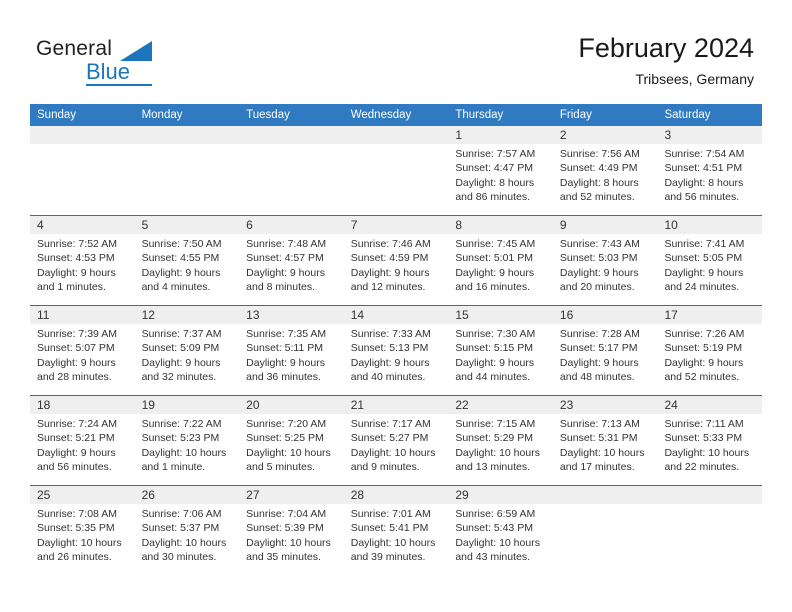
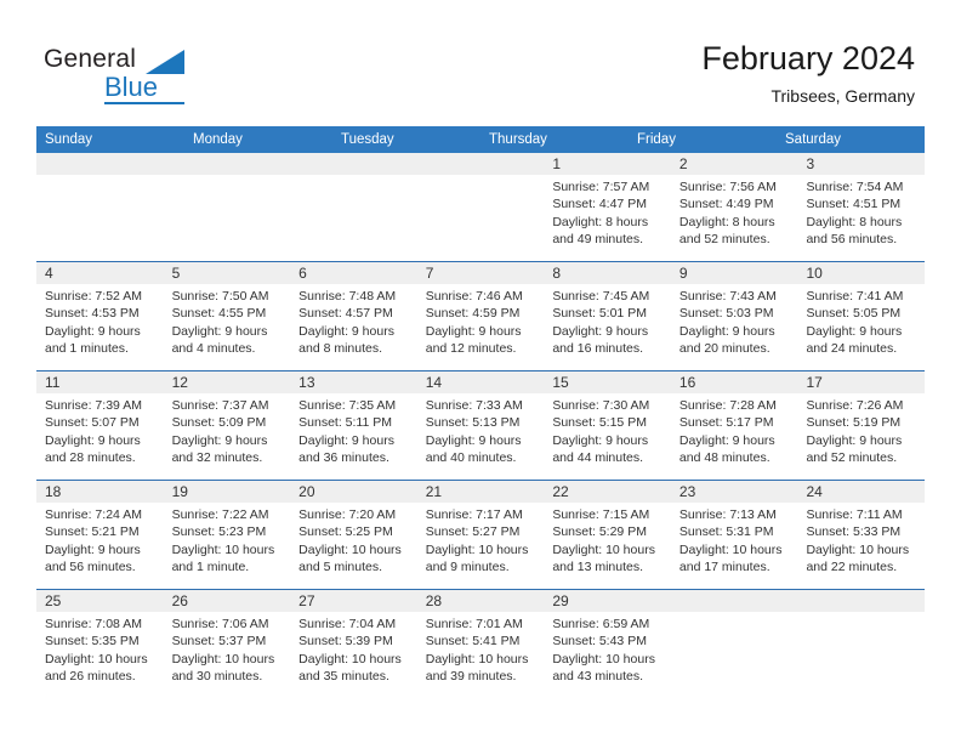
  General
  Blue
  February 2024
  Tribsees, Germany
  Sunday
  Monday
  Tuesday
- Wednesday
  Thursday
  Friday
  Saturday
  1
  2
  3
  Sunrise: 7:57 AM
  Sunset: 4:47 PM
  Daylight: 8 hours
- and 86 minutes.
+ and 49 minutes.
  Sunrise: 7:56 AM
  Sunset: 4:49 PM
  Daylight: 8 hours
  and 52 minutes.
  Sunrise: 7:54 AM
  Sunset: 4:51 PM
  Daylight: 8 hours
  and 56 minutes.
  4
  5
  6
  7
  8
  9
  10
  Sunrise: 7:52 AM
  Sunset: 4:53 PM
  Daylight: 9 hours
  and 1 minutes.
  Sunrise: 7:50 AM
  Sunset: 4:55 PM
  Daylight: 9 hours
  and 4 minutes.
  Sunrise: 7:48 AM
  Sunset: 4:57 PM
  Daylight: 9 hours
  and 8 minutes.
  Sunrise: 7:46 AM
  Sunset: 4:59 PM
  Daylight: 9 hours
  and 12 minutes.
  Sunrise: 7:45 AM
  Sunset: 5:01 PM
  Daylight: 9 hours
  and 16 minutes.
  Sunrise: 7:43 AM
  Sunset: 5:03 PM
  Daylight: 9 hours
  and 20 minutes.
  Sunrise: 7:41 AM
  Sunset: 5:05 PM
  Daylight: 9 hours
  and 24 minutes.
  11
  12
  13
  14
  15
  16
  17
  Sunrise: 7:39 AM
  Sunset: 5:07 PM
  Daylight: 9 hours
  and 28 minutes.
  Sunrise: 7:37 AM
  Sunset: 5:09 PM
  Daylight: 9 hours
  and 32 minutes.
  Sunrise: 7:35 AM
  Sunset: 5:11 PM
  Daylight: 9 hours
  and 36 minutes.
  Sunrise: 7:33 AM
  Sunset: 5:13 PM
  Daylight: 9 hours
  and 40 minutes.
  Sunrise: 7:30 AM
  Sunset: 5:15 PM
  Daylight: 9 hours
  and 44 minutes.
  Sunrise: 7:28 AM
  Sunset: 5:17 PM
  Daylight: 9 hours
  and 48 minutes.
  Sunrise: 7:26 AM
  Sunset: 5:19 PM
  Daylight: 9 hours
  and 52 minutes.
  18
  19
  20
  21
  22
  23
  24
  Sunrise: 7:24 AM
  Sunset: 5:21 PM
  Daylight: 9 hours
  and 56 minutes.
  Sunrise: 7:22 AM
  Sunset: 5:23 PM
  Daylight: 10 hours
  and 1 minute.
  Sunrise: 7:20 AM
  Sunset: 5:25 PM
  Daylight: 10 hours
  and 5 minutes.
  Sunrise: 7:17 AM
  Sunset: 5:27 PM
  Daylight: 10 hours
  and 9 minutes.
  Sunrise: 7:15 AM
  Sunset: 5:29 PM
  Daylight: 10 hours
  and 13 minutes.
  Sunrise: 7:13 AM
  Sunset: 5:31 PM
  Daylight: 10 hours
  and 17 minutes.
  Sunrise: 7:11 AM
  Sunset: 5:33 PM
  Daylight: 10 hours
  and 22 minutes.
  25
  26
  27
  28
  29
  Sunrise: 7:08 AM
  Sunset: 5:35 PM
  Daylight: 10 hours
  and 26 minutes.
  Sunrise: 7:06 AM
  Sunset: 5:37 PM
  Daylight: 10 hours
  and 30 minutes.
  Sunrise: 7:04 AM
  Sunset: 5:39 PM
  Daylight: 10 hours
  and 35 minutes.
  Sunrise: 7:01 AM
  Sunset: 5:41 PM
  Daylight: 10 hours
  and 39 minutes.
  Sunrise: 6:59 AM
  Sunset: 5:43 PM
  Daylight: 10 hours
  and 43 minutes.
